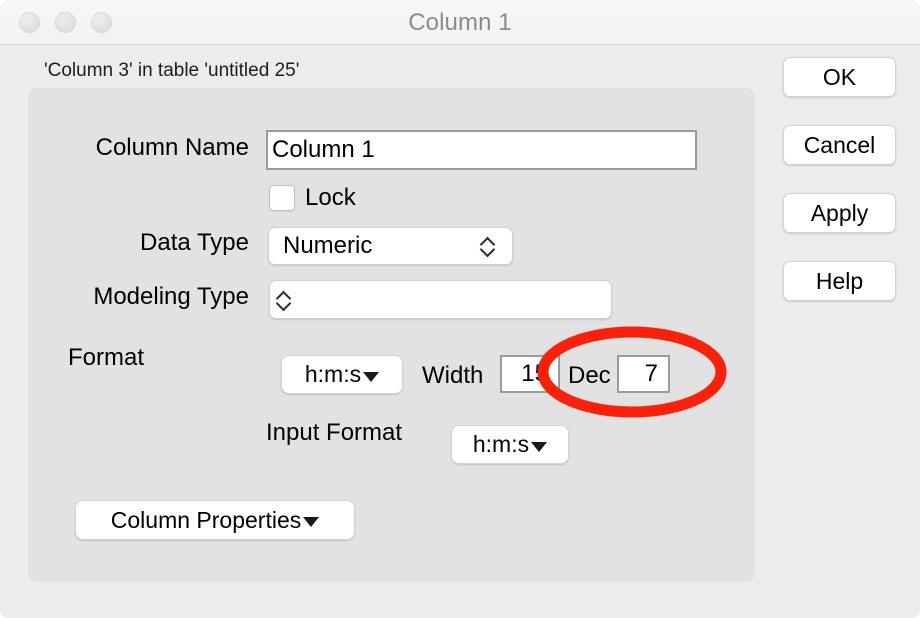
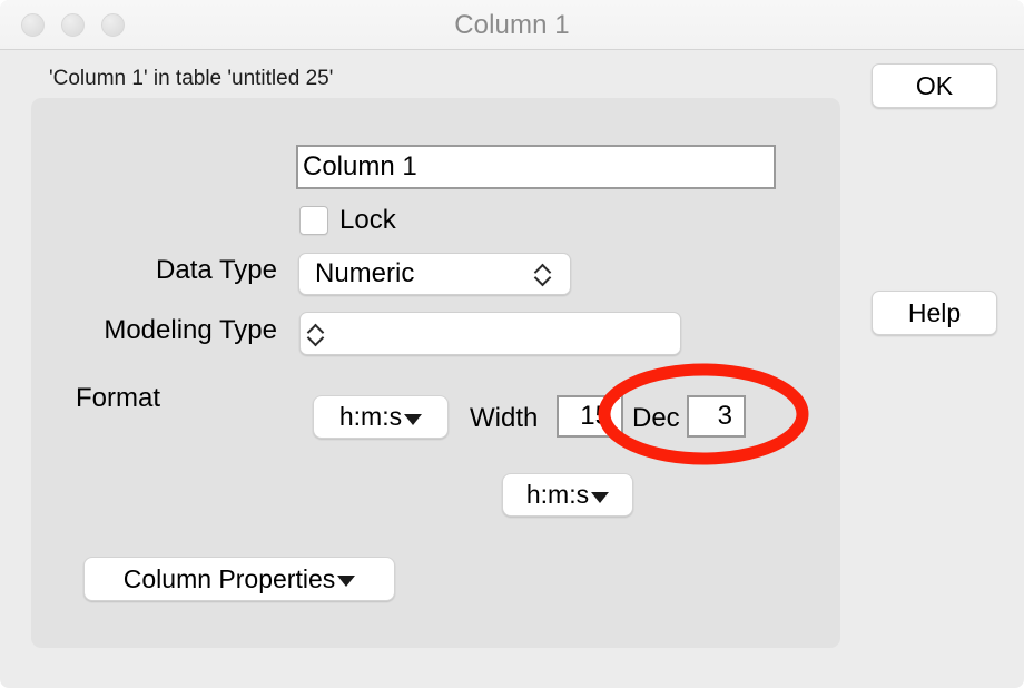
  Column 1
- 'Column 3' in table 'untitled 25'
+ 'Column 1' in table 'untitled 25'
- Column Name
  Column 1
  Lock
  Data Type
  Numeric
  Modeling Type
  Format
  h:m:s
  Width
  Dec
- 7
+ 3
- Input Format
  h:m:s
  Column Properties
  OK
- Cancel
- Apply
  Help
